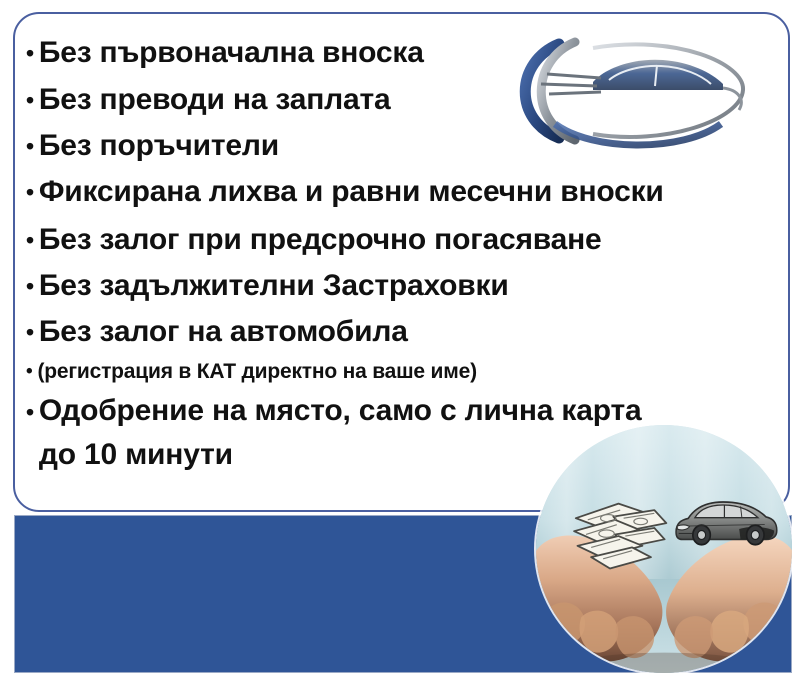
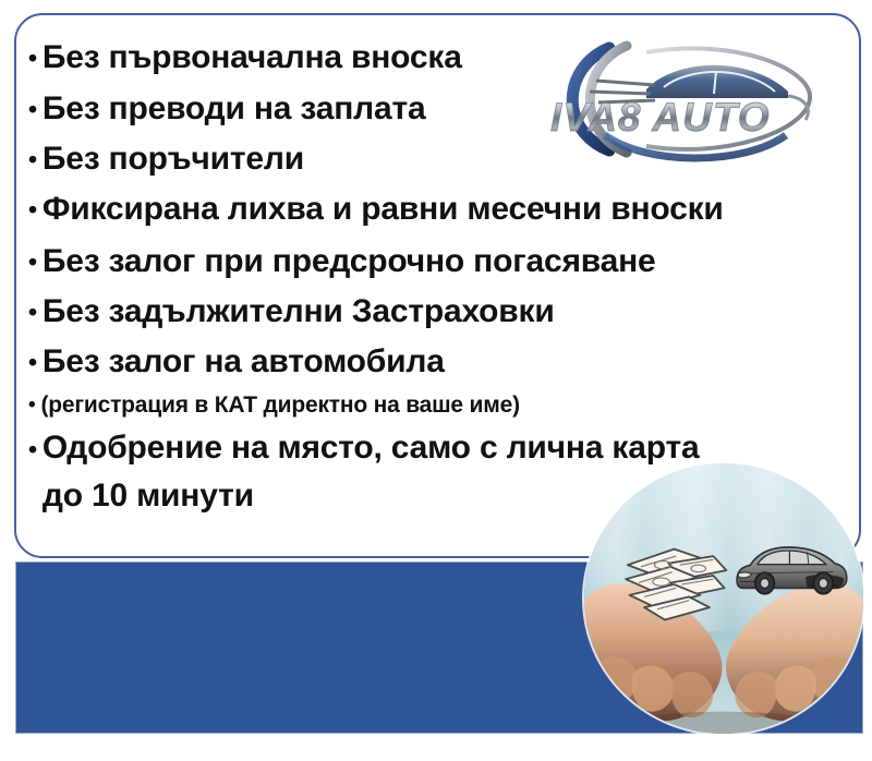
  •
  Без първоначална вноска
  •
  Без преводи на заплата
  •
  Без поръчители
  •
  Фиксирана лихва и равни месечни вноски
  •
  Без залог при предсрочно погасяване
  •
  Без задължителни Застраховки
  •
  Без залог на автомобила
  •
  (регистрация в КАТ директно на ваше име)
  •
  Одобрение на място, само с лична карта
  до 10 минути
+ IVA8 AUTO
